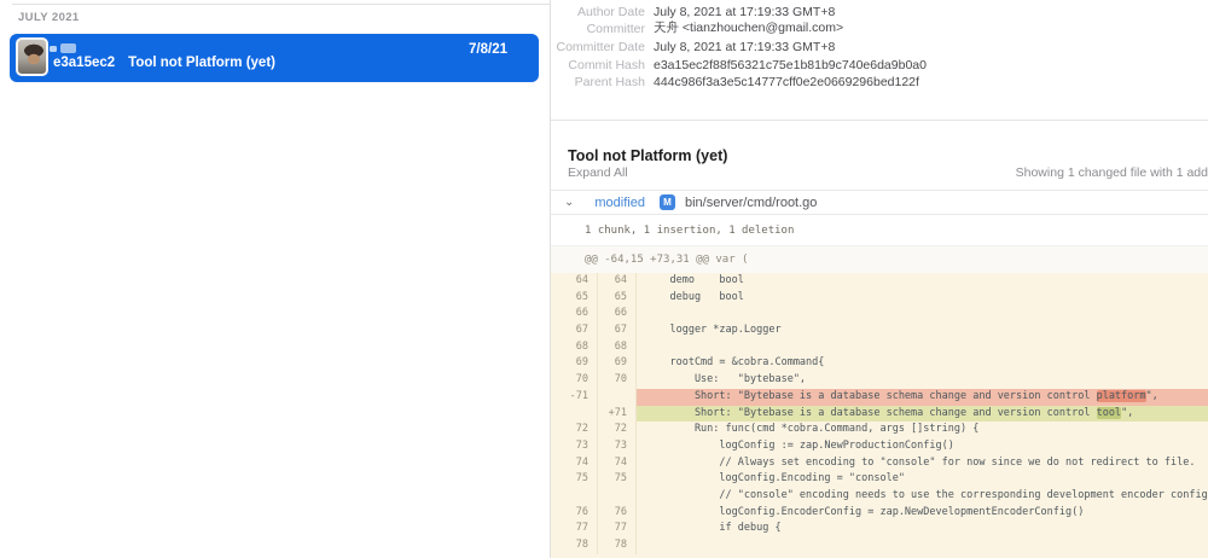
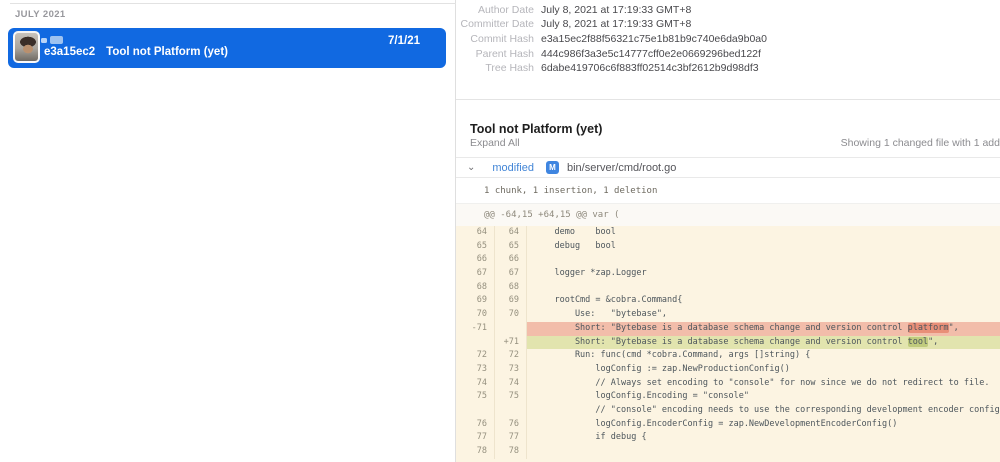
  JULY 2021
  e3a15ec2 Tool not Platform (yet)
- 7/8/21
+ 7/1/21
  Author Date
  July 8, 2021 at 17:19:33 GMT+8
- Committer
- 天舟 <tianzhouchen@gmail.com>
  Committer Date
  July 8, 2021 at 17:19:33 GMT+8
  Commit Hash
  e3a15ec2f88f56321c75e1b81b9c740e6da9b0a0
  Parent Hash
  444c986f3a3e5c14777cff0e2e0669296bed122f
+ Tree Hash
+ 6dabe419706c6f883ff02514c3bf2612b9d98df3
  Tool not Platform (yet)
  Expand All
  Showing 1 changed file with 1 add
  ⌄
  modified
  M
  bin/server/cmd/root.go
  1 chunk, 1 insertion, 1 deletion
- @@ -64,15 +73,31 @@ var (
+ @@ -64,15 +64,15 @@ var (
  64
  64
  demo bool
  65
  65
  debug bool
  66
  66
  67
  67
  logger *zap.Logger
  68
  68
  69
  69
  rootCmd = &cobra.Command{
  70
  70
  Use: "bytebase",
  -71
  Short: "Bytebase is a database schema change and version control platform",
  +71
  Short: "Bytebase is a database schema change and version control tool",
  72
  72
  Run: func(cmd *cobra.Command, args []string) {
  73
  73
  logConfig := zap.NewProductionConfig()
  74
  74
  // Always set encoding to "console" for now since we do not redirect to file.
  75
  75
  logConfig.Encoding = "console"
  // "console" encoding needs to use the corresponding development encoder config
  76
  76
  logConfig.EncoderConfig = zap.NewDevelopmentEncoderConfig()
  77
  77
  if debug {
  78
  78
